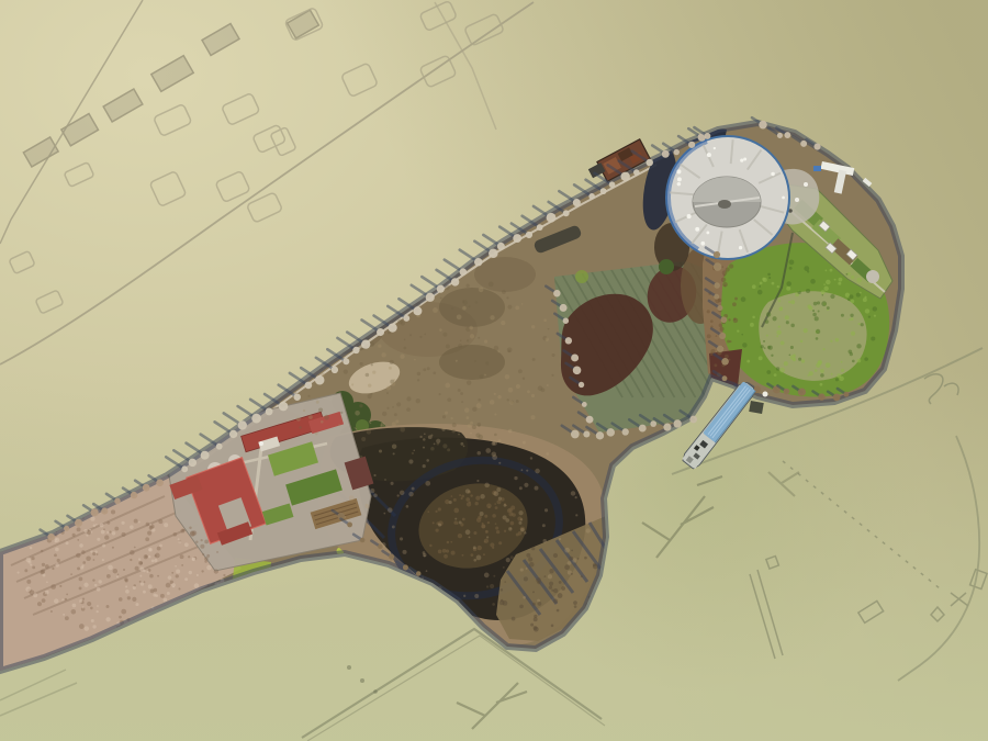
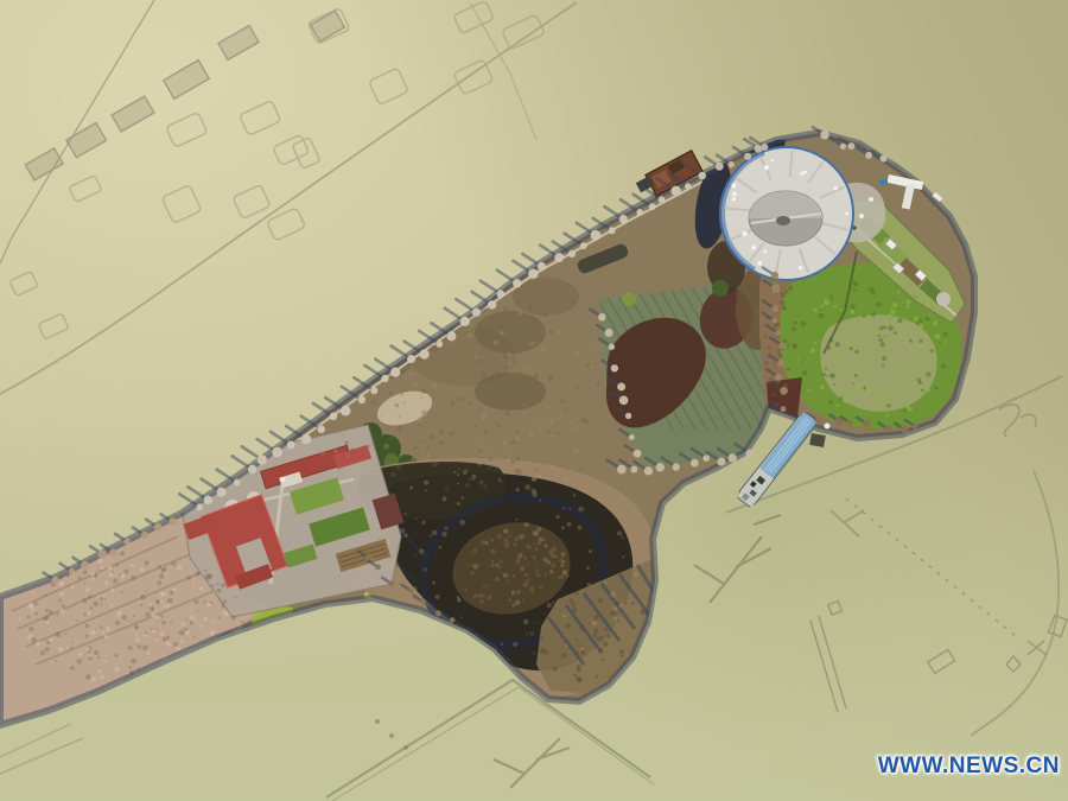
+ WWW.NEWS.CN
